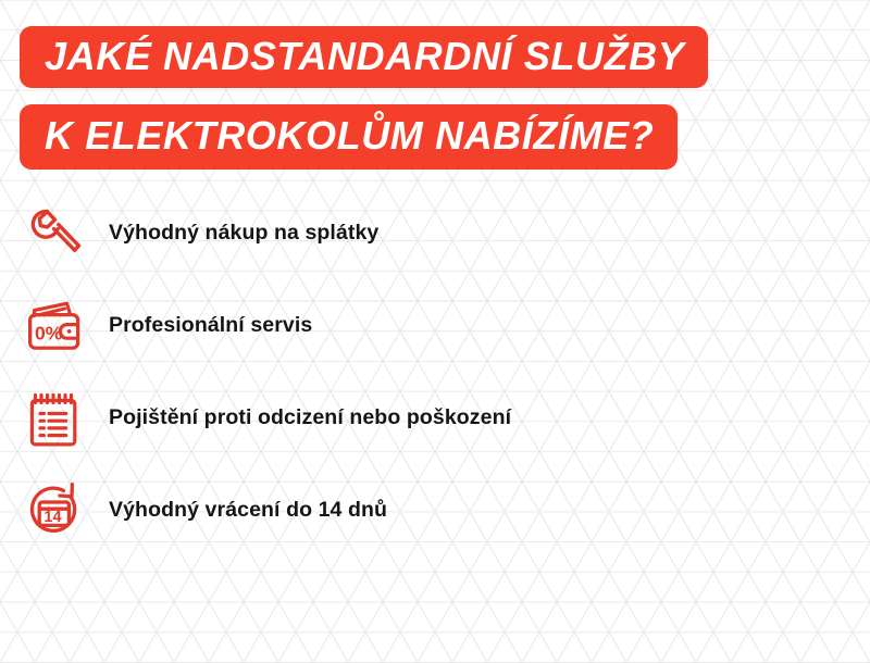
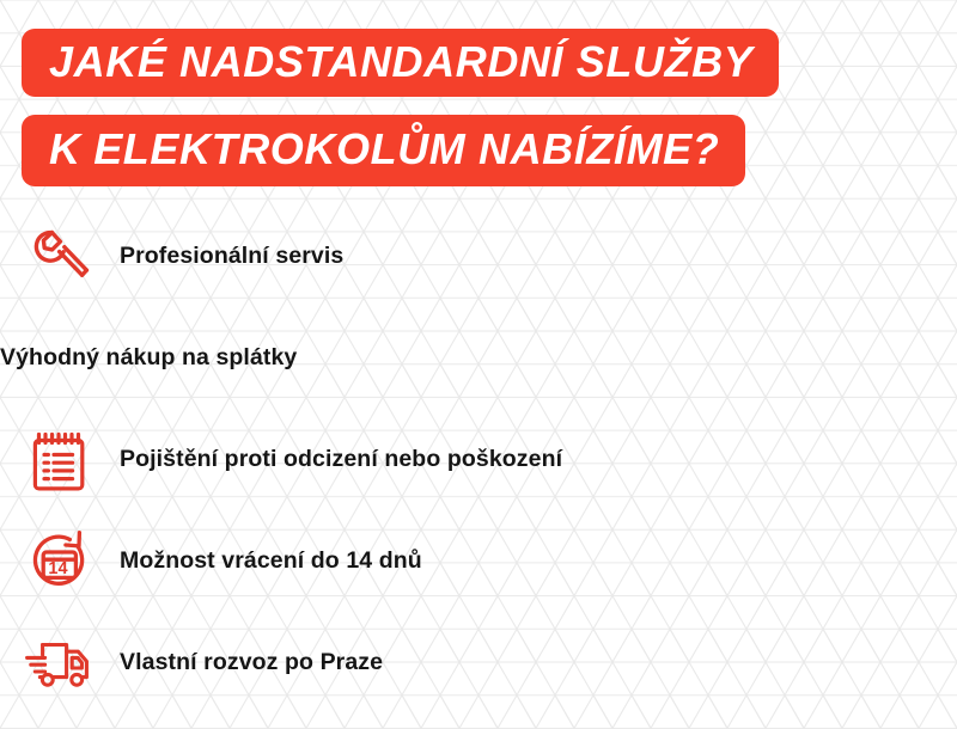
  JAKÉ NADSTANDARDNÍ SLUŽBY
  K ELEKTROKOLŮM NABÍZÍME?
- Výhodný nákup na splátky
+ Profesionální servis
- 0%
- Profesionální servis
+ Výhodný nákup na splátky
  Pojištění proti odcizení nebo poškození
  14
- Výhodný vrácení do 14 dnů
+ Možnost vrácení do 14 dnů
+ Vlastní rozvoz po Praze
